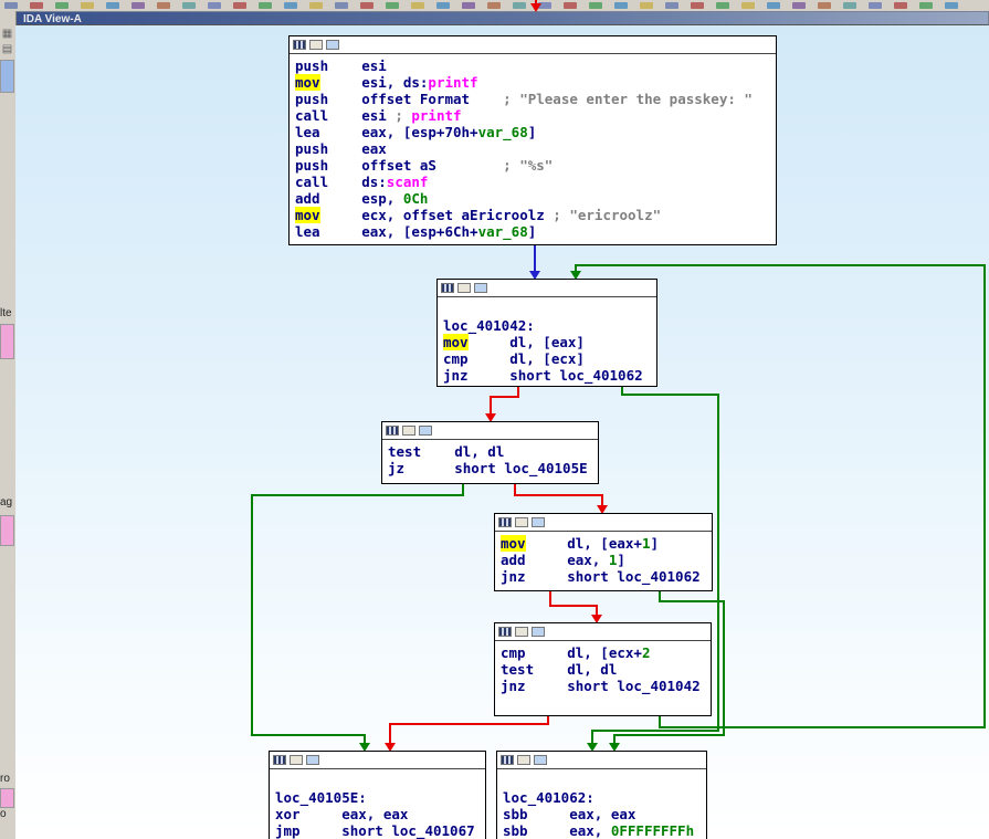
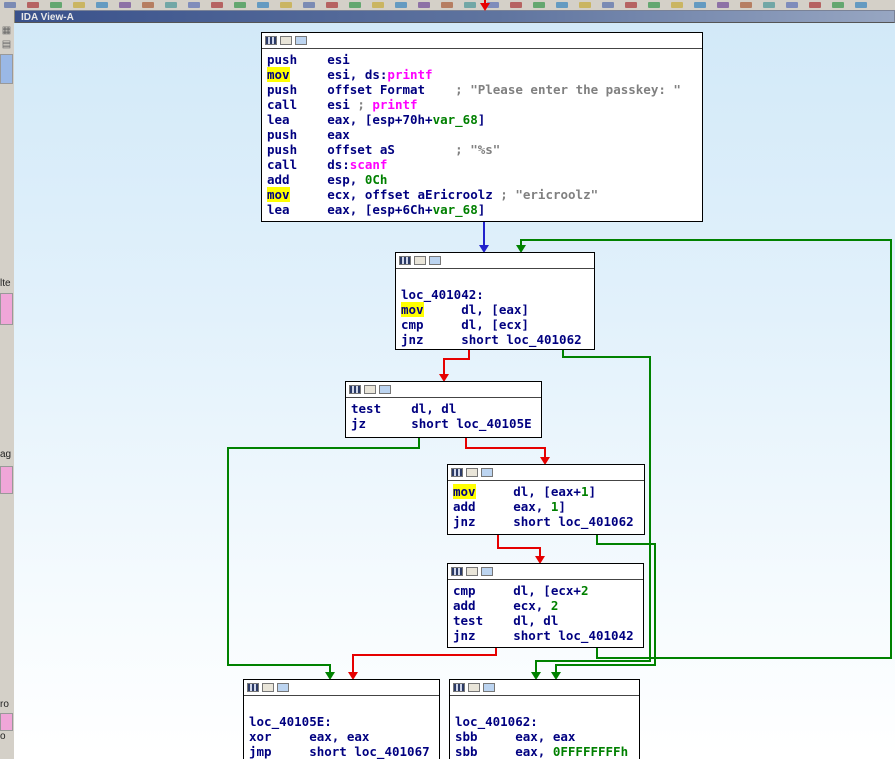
  IDA View-A
  ▦
  ▤
  lte
  ag
  ro
  o
  push esi
  mov esi, ds:printf
  push offset Format ; "Please enter the passkey: "
  call esi ; printf
  lea eax, [esp+70h+var_68]
  push eax
  push offset aS ; "%s"
  call ds:scanf
  add esp, 0Ch
  mov ecx, offset aEricroolz ; "ericroolz"
  lea eax, [esp+6Ch+var_68]
  loc_401042:
  mov dl, [eax]
  cmp dl, [ecx]
  jnz short loc_401062
  test dl, dl
  jz short loc_40105E
  mov dl, [eax+1]
  add eax, 1]
  jnz short loc_401062
  cmp dl, [ecx+2
+ add ecx, 2
  test dl, dl
  jnz short loc_401042
  loc_40105E:
  xor eax, eax
  jmp short loc_401067
  loc_401062:
  sbb eax, eax
  sbb eax, 0FFFFFFFFh
